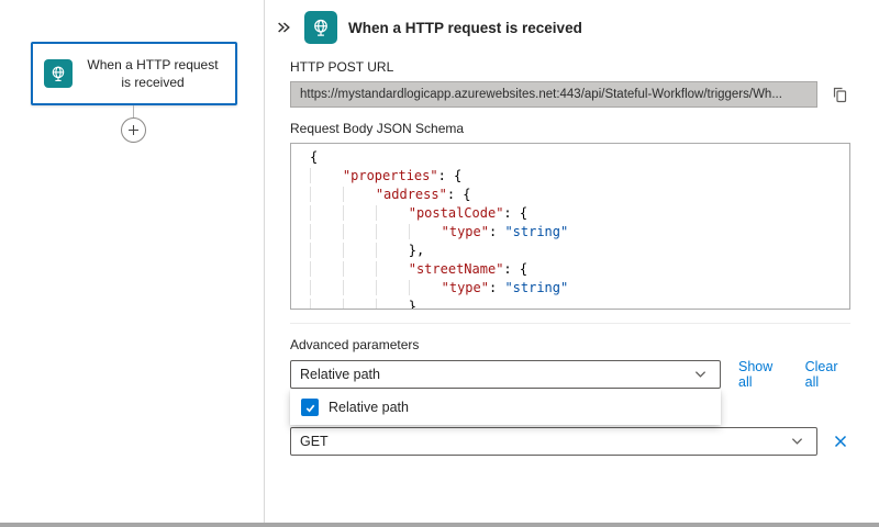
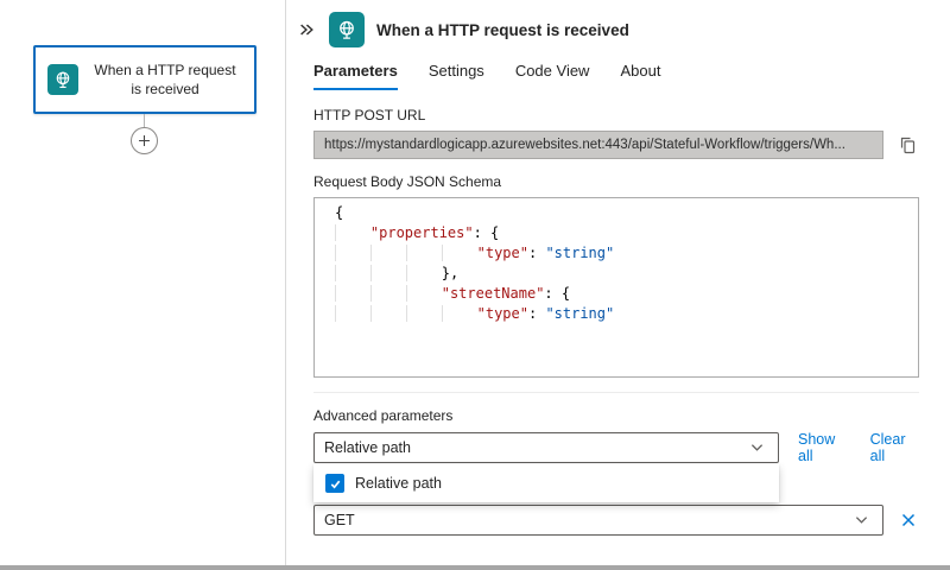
  When a HTTP request is received
  When a HTTP request is received
+ Parameters
+ Settings
+ Code View
+ About
  HTTP POST URL
  https://mystandardlogicapp.azurewebsites.net:443/api/Stateful-Workflow/triggers/Wh...
  Request Body JSON Schema
  {
  "properties": {
- "address": {
- "postalCode": {
  "type": "string"
  },
  "streetName": {
  "type": "string"
- }
  Advanced parameters
  Relative path
  Show all
  Clear all
  Relative path
  GET
